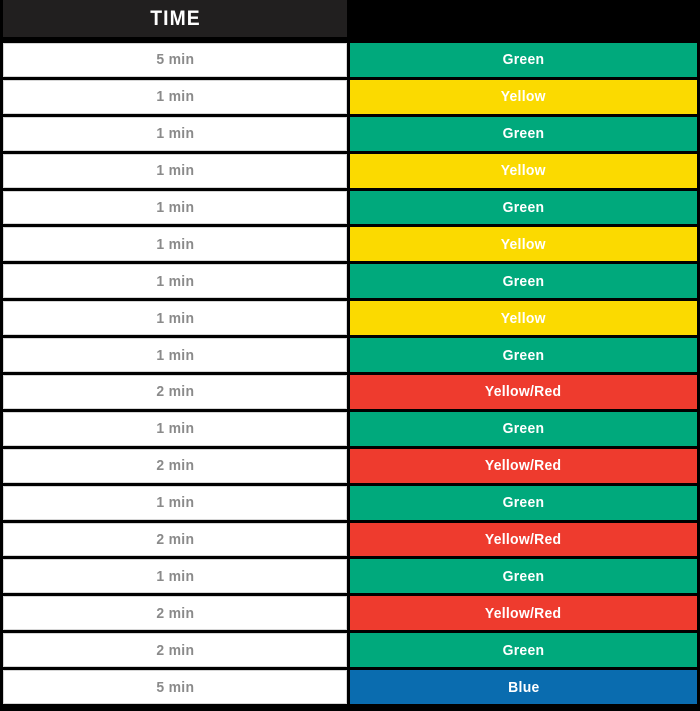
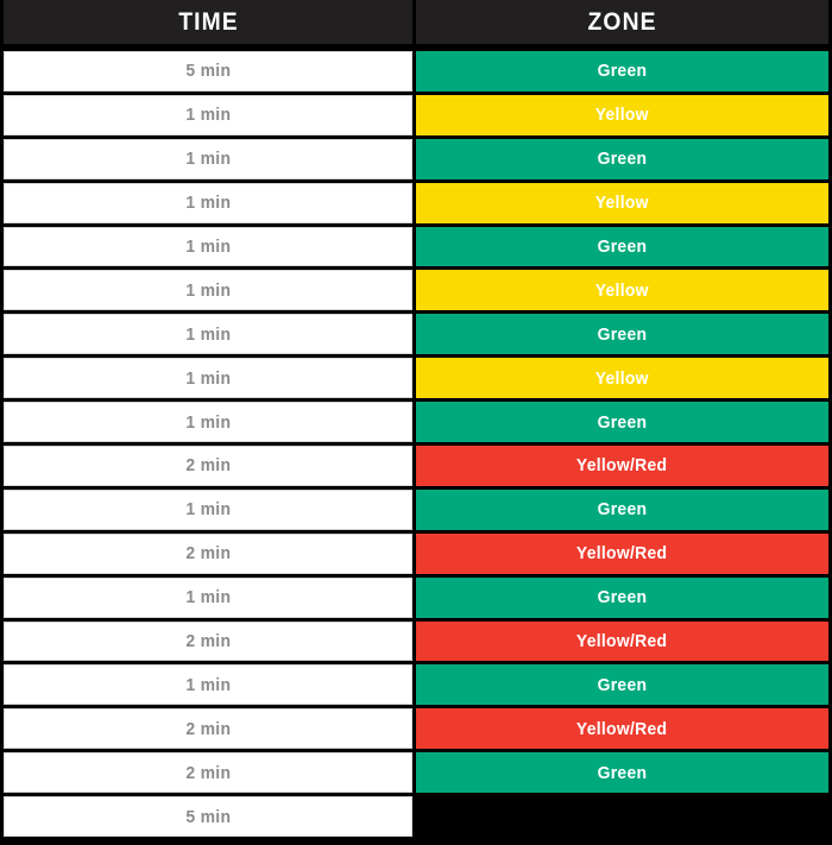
  TIME
+ ZONE
  5 min
  Green
  1 min
  Yellow
  1 min
  Green
  1 min
  Yellow
  1 min
  Green
  1 min
  Yellow
  1 min
  Green
  1 min
  Yellow
  1 min
  Green
  2 min
  Yellow/Red
  1 min
  Green
  2 min
  Yellow/Red
  1 min
  Green
  2 min
  Yellow/Red
  1 min
  Green
  2 min
  Yellow/Red
  2 min
  Green
  5 min
- Blue
